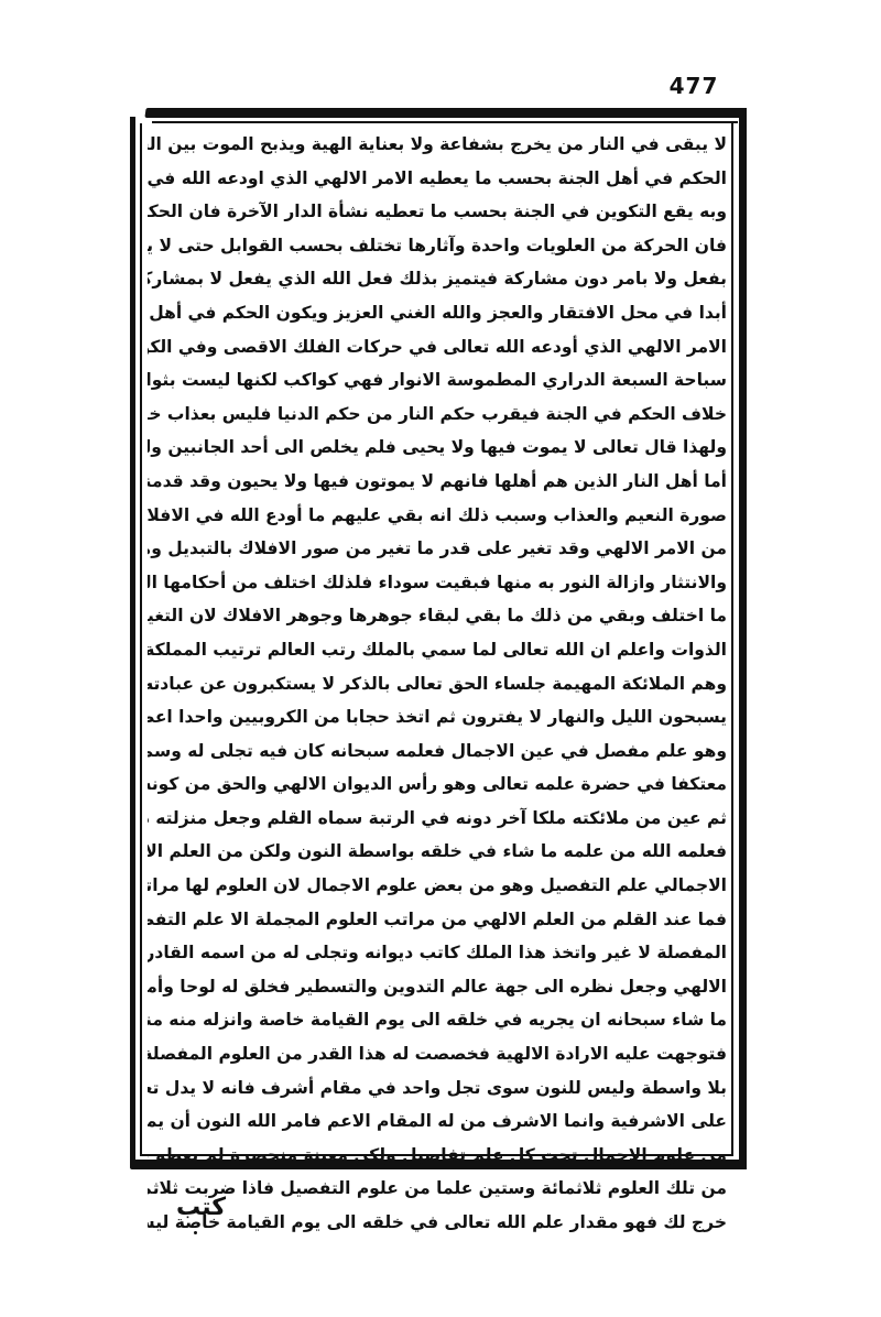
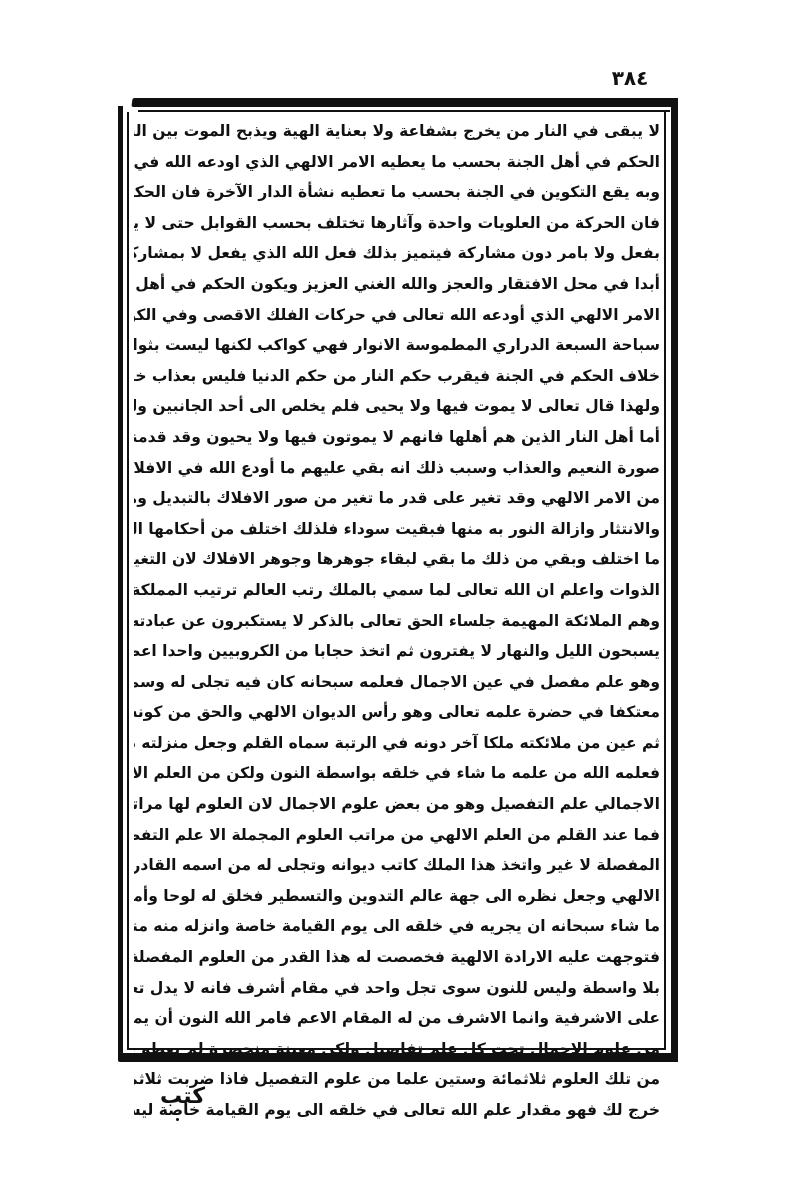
- 477
+ ٣٨٤
  لا يبقى في النار من يخرج بشفاعة ولا بعناية الهية ويذبح الموت بين ال
  الحكم في أهل الجنة بحسب ما يعطيه الامر الالهي الذي اودعه الله في
  وبه يقع التكوين في الجنة بحسب ما تعطيه نشأة الدار الآخرة فان الحك
  فان الحركة من العلويات واحدة وآثارها تختلف بحسب القوابل حتى لا ي
  بفعل ولا بامر دون مشاركة فيتميز بذلك فعل الله الذي يفعل لا بمشارك
  أبدا في محل الافتقار والعجز والله الغني العزيز ويكون الحكم في أهل
  الامر الالهي الذي أودعه الله تعالى في حركات الفلك الاقصى وفي الك
  سباحة السبعة الدراري المطموسة الانوار فهي كواكب لكنها ليست بثوا
  خلاف الحكم في الجنة فيقرب حكم النار من حكم الدنيا فليس بعذاب خ
  ولهذا قال تعالى لا يموت فيها ولا يحيى فلم يخلص الى أحد الجانبين ول
  أما أهل النار الذين هم أهلها فانهم لا يموتون فيها ولا يحيون وقد قدمن
  صورة النعيم والعذاب وسبب ذلك انه بقي عليهم ما أودع الله في الافلا
  من الامر الالهي وقد تغير على قدر ما تغير من صور الافلاك بالتبديل و
  والانتثار وازالة النور به منها فبقيت سوداء فلذلك اختلف من أحكامها ال
  ما اختلف وبقي من ذلك ما بقي لبقاء جوهرها وجوهر الافلاك لان التغي
  الذوات واعلم ان الله تعالى لما سمي بالملك رتب العالم ترتيب المملكة
  وهم الملائكة المهيمة جلساء الحق تعالى بالذكر لا يستكبرون عن عبادته
  يسبحون الليل والنهار لا يفترون ثم اتخذ حجابا من الكروبيين واحدا اعط
  وهو علم مفصل في عين الاجمال فعلمه سبحانه كان فيه تجلى له وسم
  معتكفا في حضرة علمه تعالى وهو رأس الديوان الالهي والحق من كونه
  ثم عين من ملائكته ملكا آخر دونه في الرتبة سماه القلم وجعل منزلته
  الاجمالي علم التفصيل وهو من بعض علوم الاجمال لان العلوم لها مرات
  فما عند القلم من العلم الالهي من مراتب العلوم المجملة الا علم التفص
  المفصلة لا غير واتخذ هذا الملك كاتب ديوانه وتجلى له من اسمه القادر
  الالهي وجعل نظره الى جهة عالم التدوين والتسطير فخلق له لوحا وأم
  ما شاء سبحانه ان يجريه في خلقه الى يوم القيامة خاصة وانزله منه من
  فتوجهت عليه الارادة الالهية فخصصت له هذا القدر من العلوم المفصلة
  بلا واسطة وليس للنون سوى تجل واحد في مقام أشرف فانه لا يدل تع
  من تلك العلوم ثلاثمائة وستين علما من علوم التفصيل فاذا ضربت ثلاثم
  خرج لك فهو مقدار علم الله تعالى في خلقه الى يوم القيامة خاصة لي
  كتب
